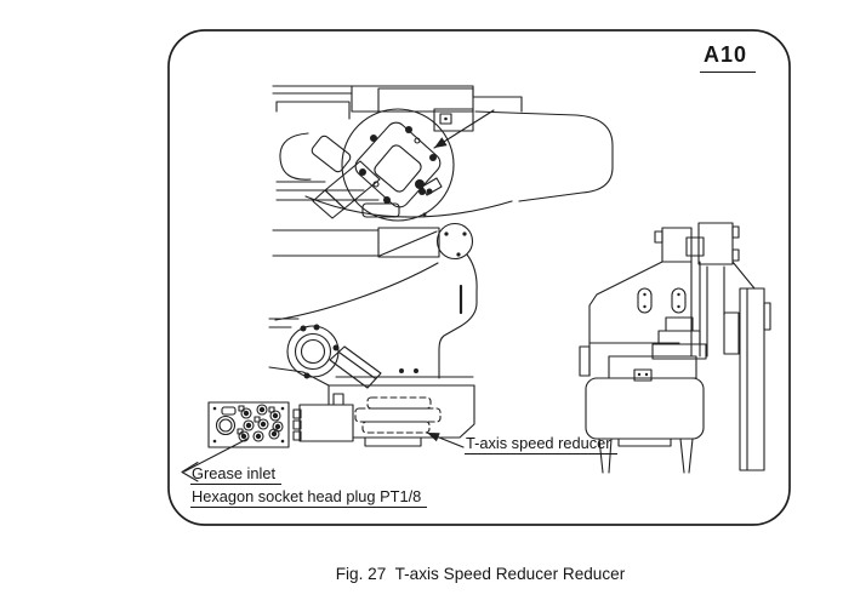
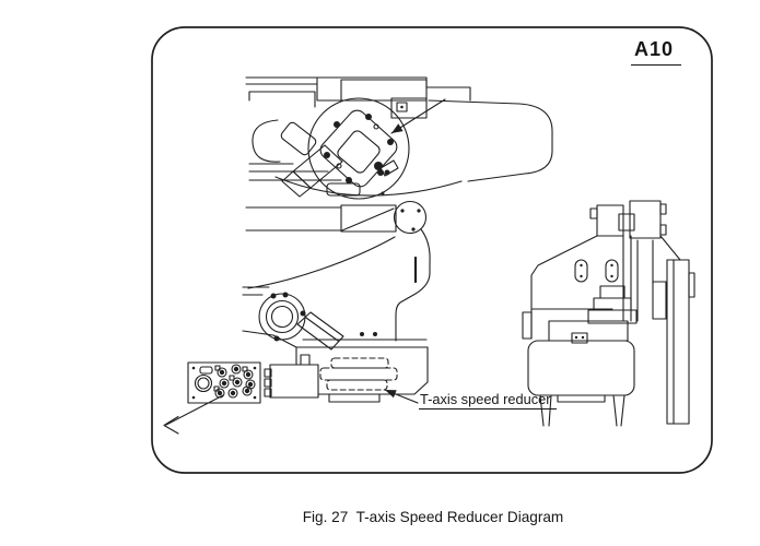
  A10
  T-axis speed reducer
- Grease inlet
- Hexagon socket head plug PT1/8
- Fig. 27 T-axis Speed Reducer Reducer
+ Fig. 27 T-axis Speed Reducer Diagram
